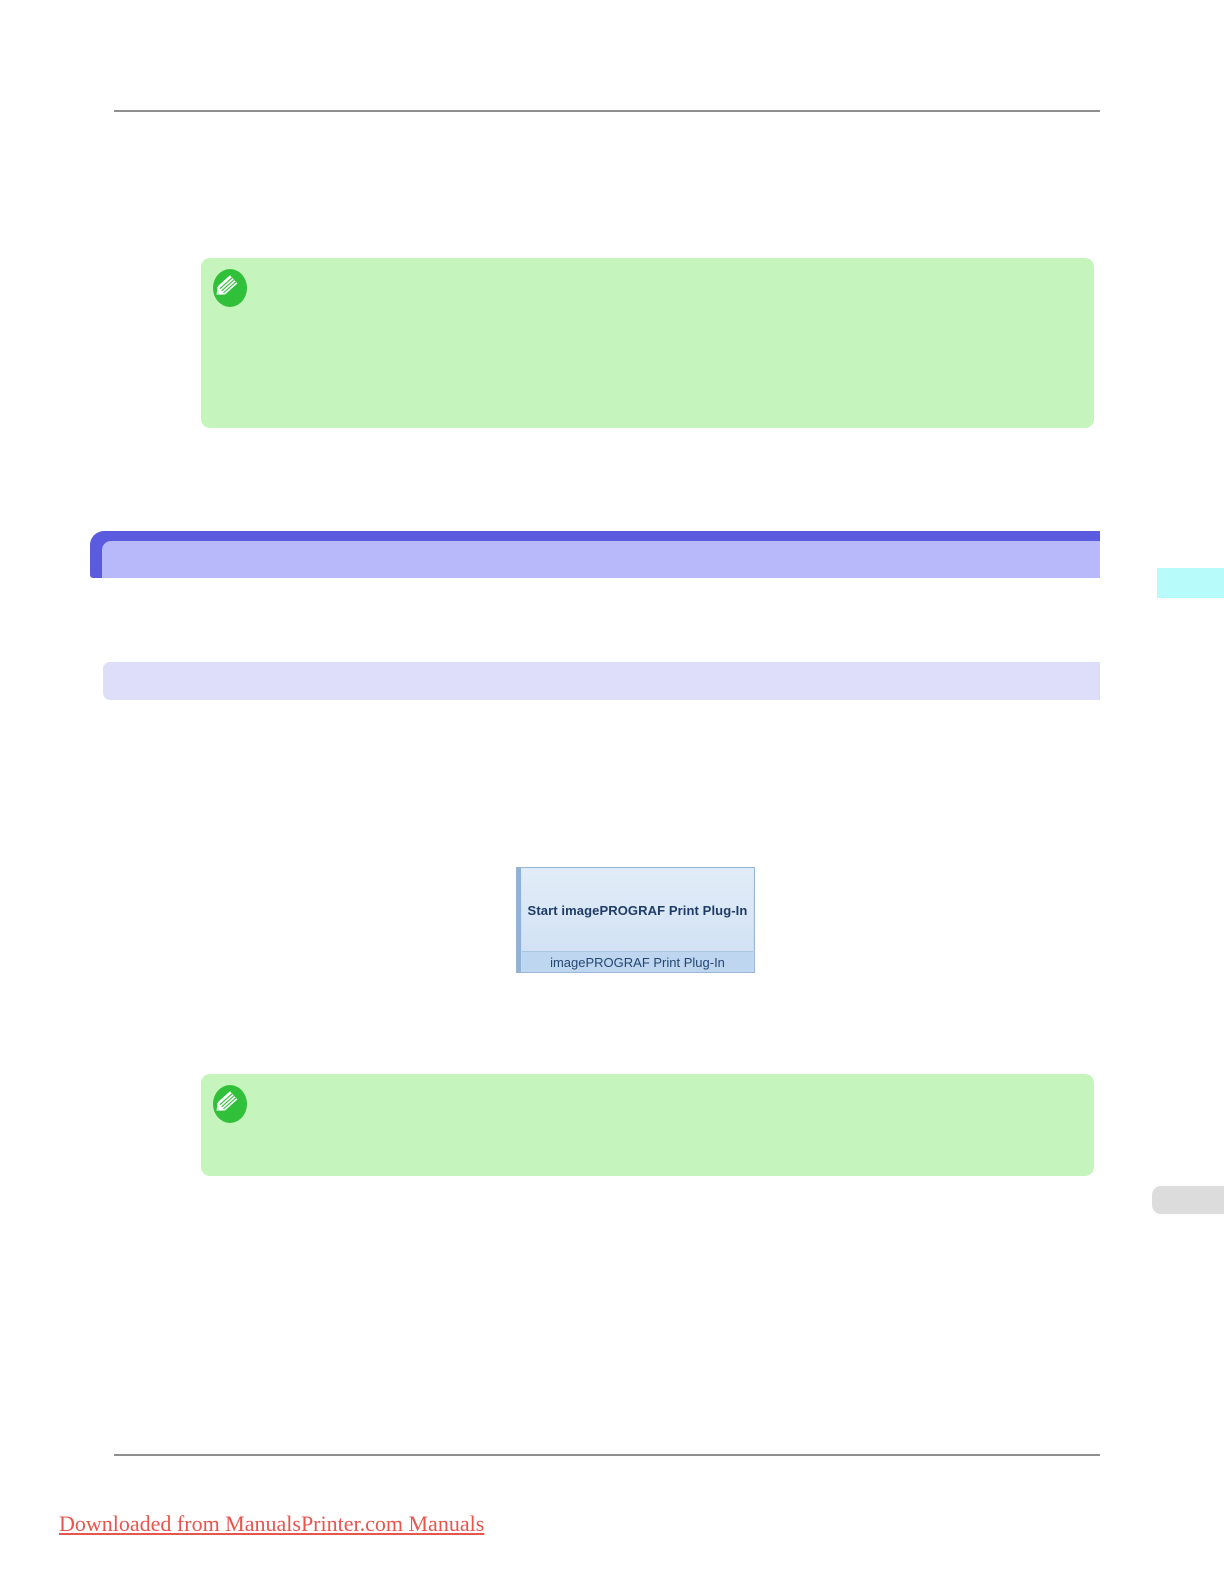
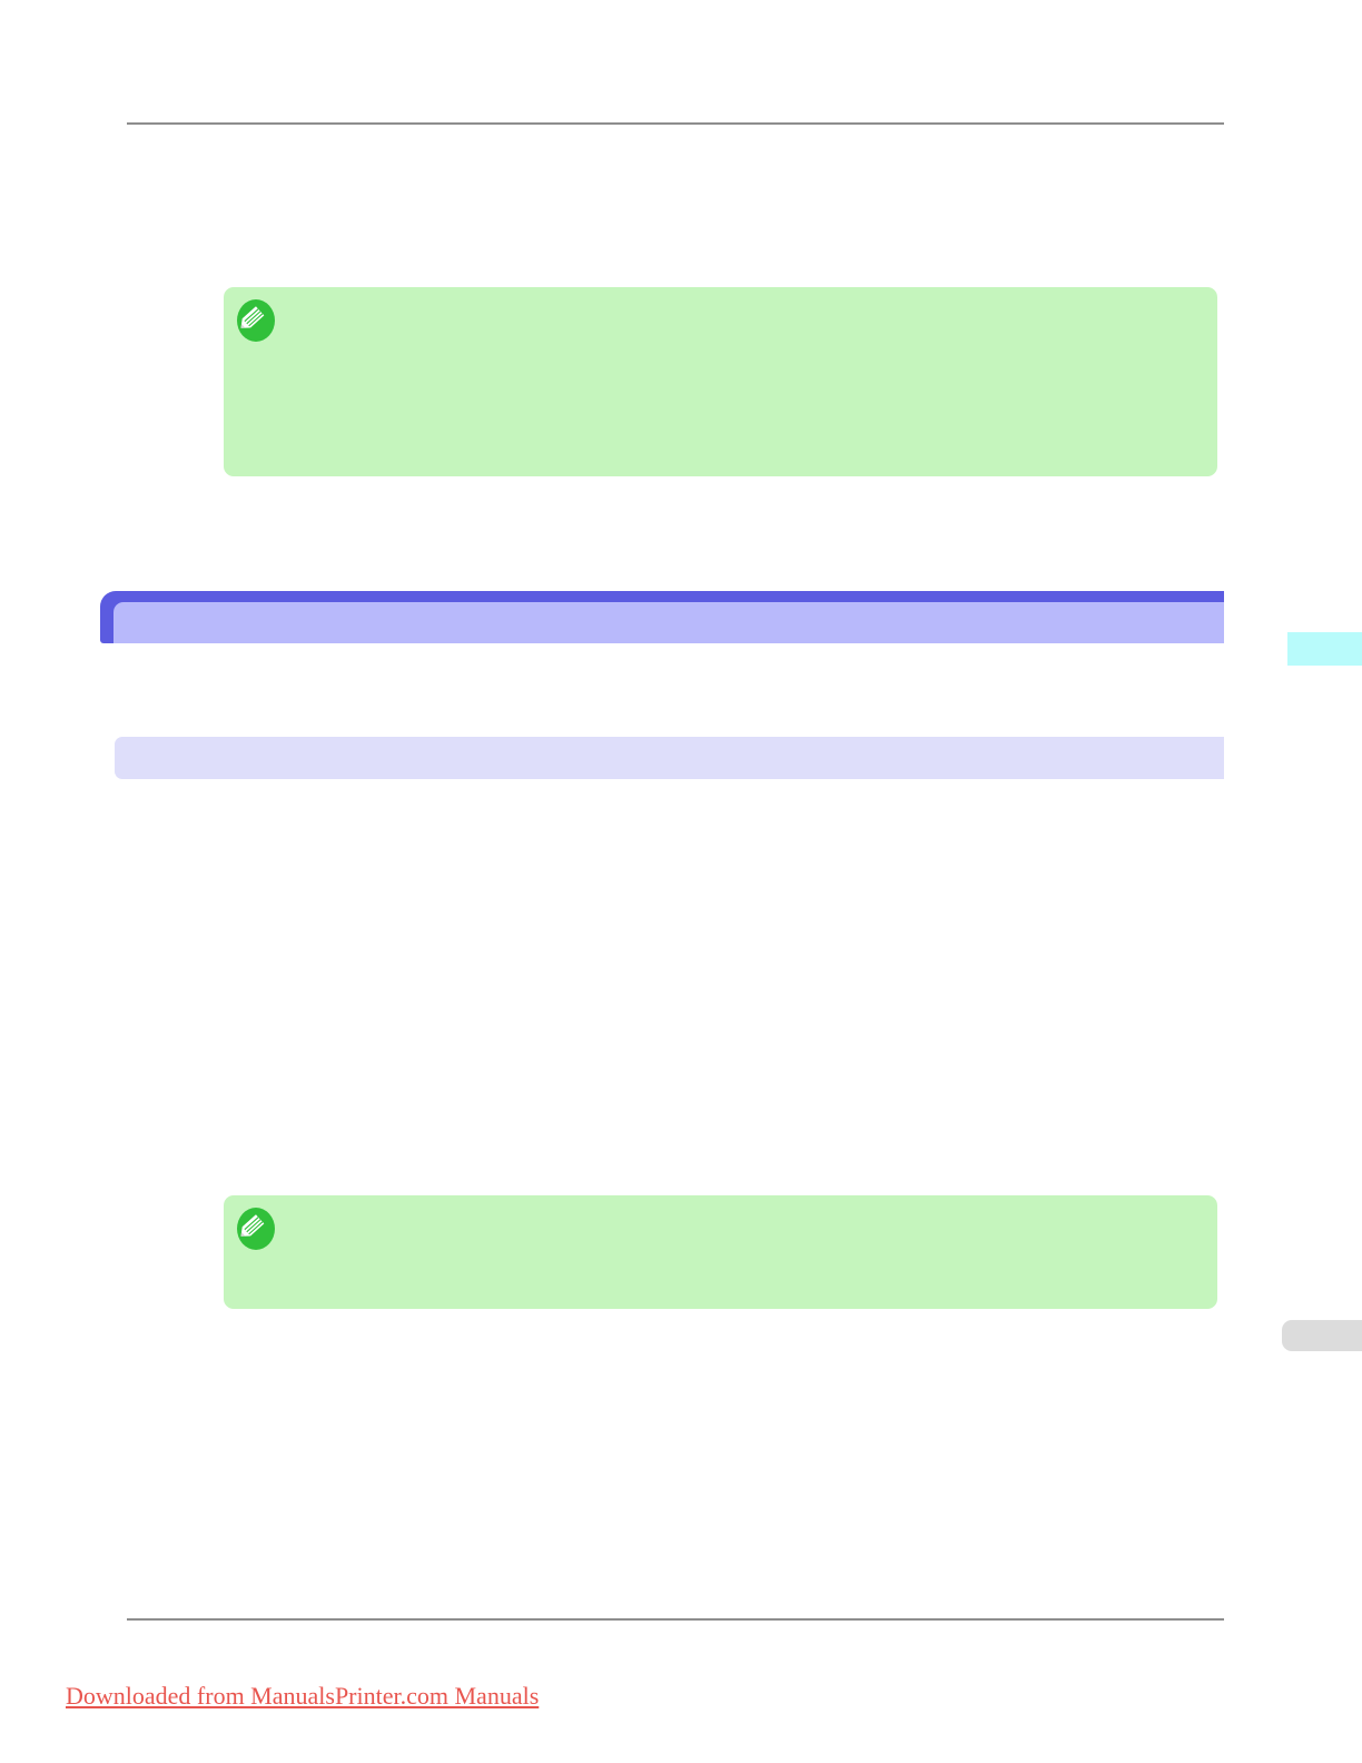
- Start imagePROGRAF Print Plug-In
- imagePROGRAF Print Plug-In
  Downloaded from ManualsPrinter.com Manuals
